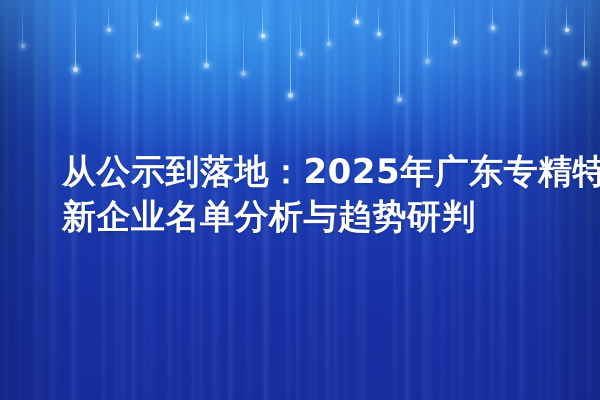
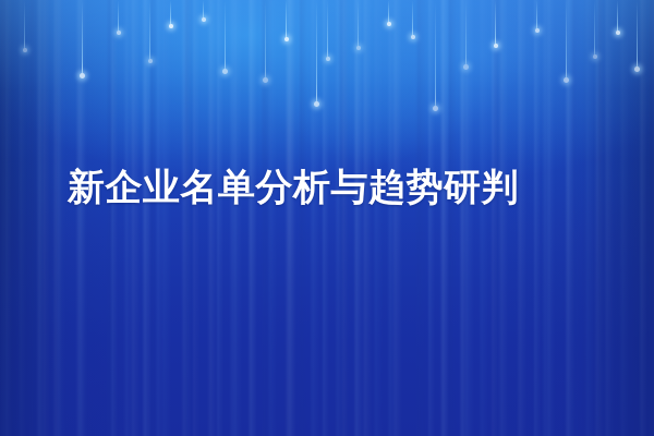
- 从公示到落地：2025年广东专精特
  新企业名单分析与趋势研判
